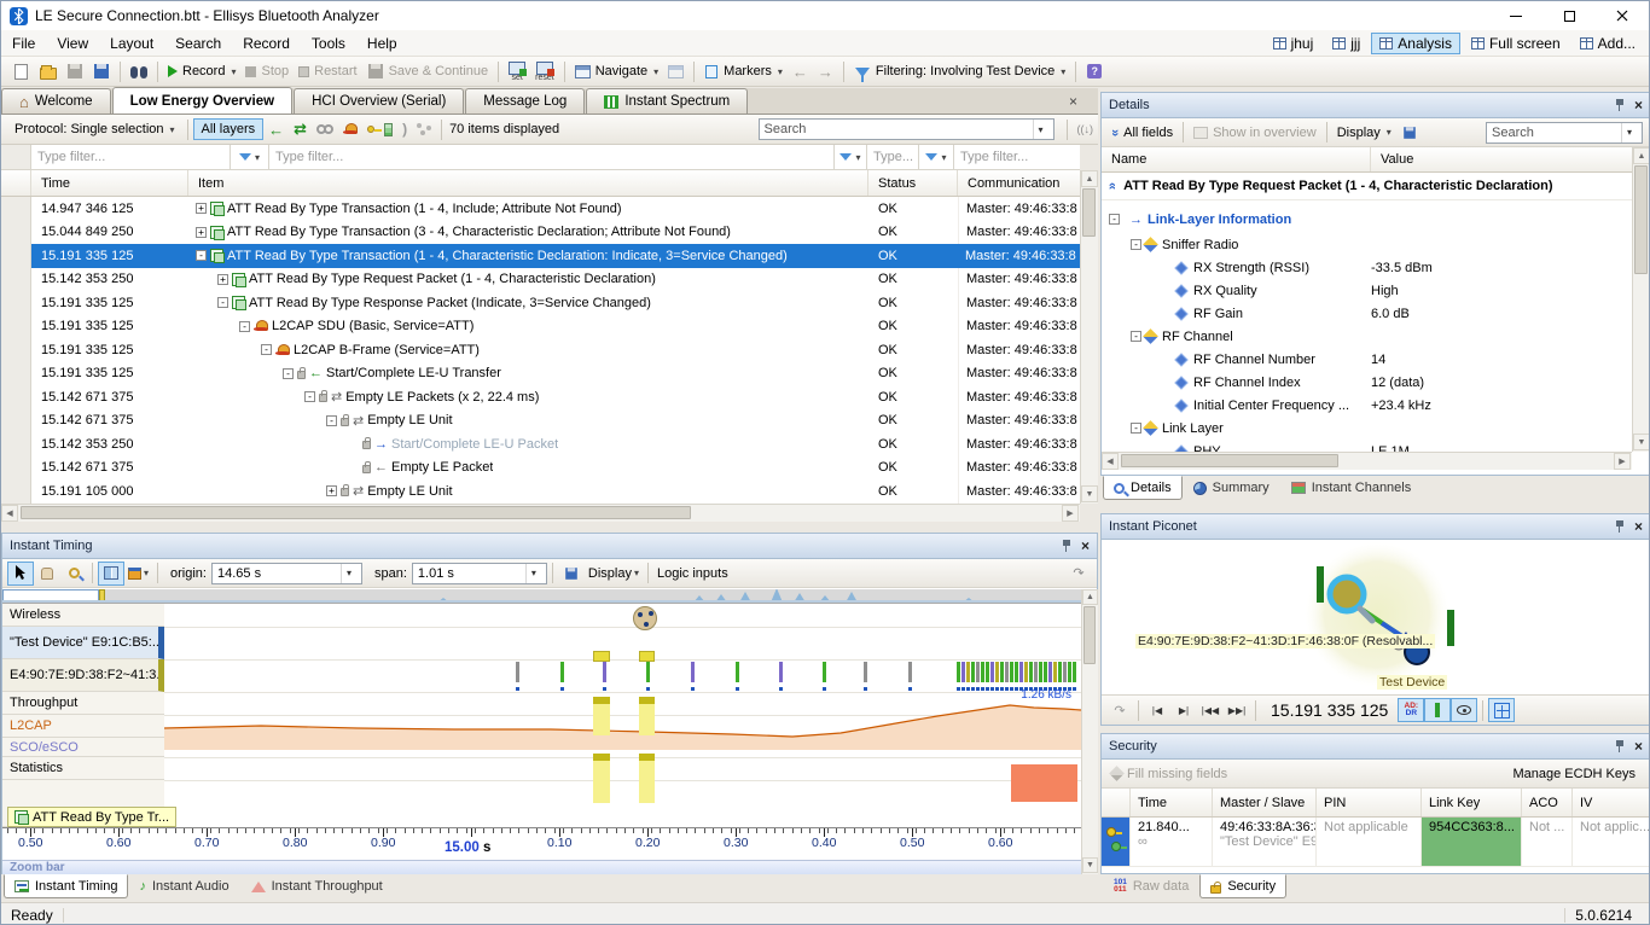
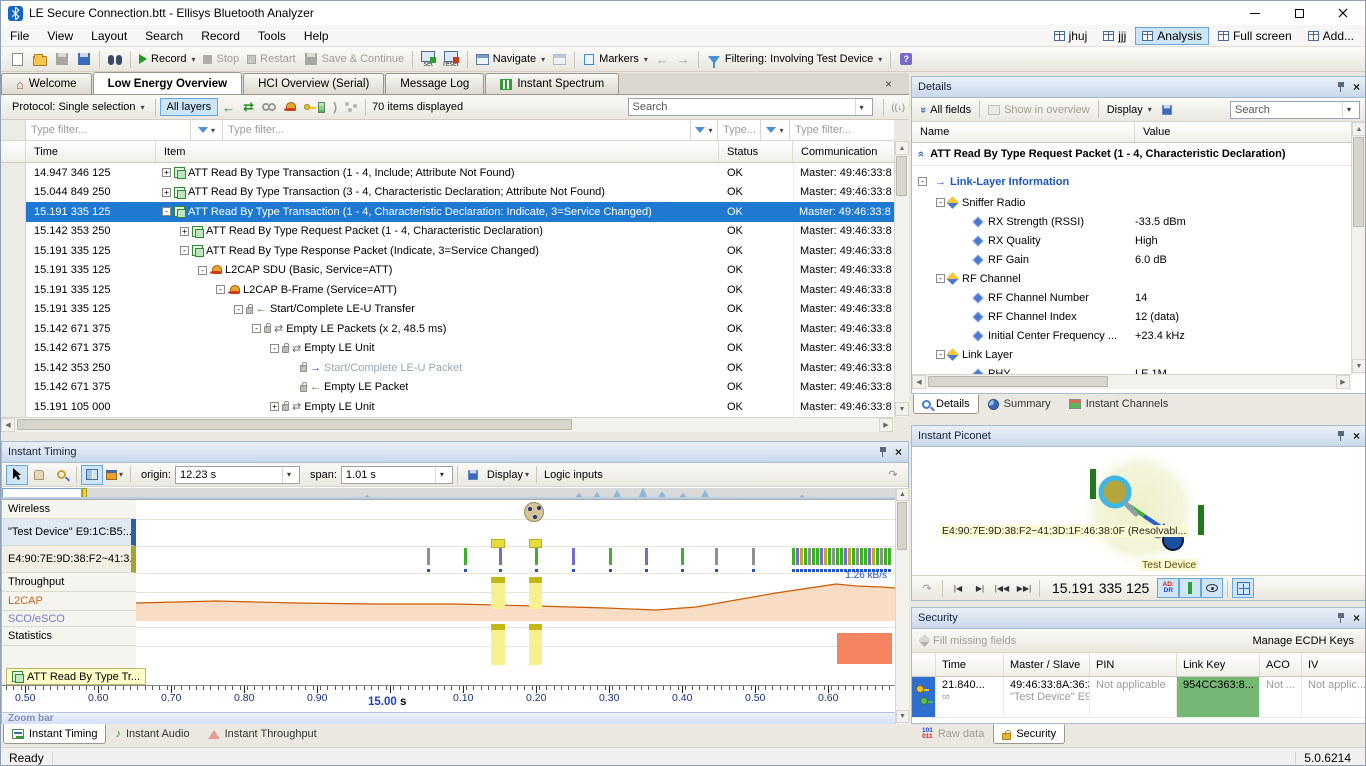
  LE Secure Connection.btt - Ellisys Bluetooth Analyzer
  File
  View
  Layout
  Search
  Record
  Tools
  Help
  jhuj
  jjj
  Analysis
  Full screen
  Add...
  Record
  ▾
  Stop
  Restart
  Save & Continue
  Navigate
  ▾
  Markers
  ▾
  ←
  →
  Filtering: Involving Test Device
  ▾
  ?
  ⌂
  Welcome
  Low Energy Overview
  HCI Overview (Serial)
  Message Log
  Instant Spectrum
  ×
  Protocol: Single selection
  ▾
  All layers
  ←
  ⇄
  )
  70 items displayed
  Search
  ▾
  ((↓)
  Type filter...
  ▾
  Type filter...
  ▾
  Type...
  ▾
  Type filter...
  Time
  Item
  Status
  Communication
  14.947 346 125
  +
  ATT Read By Type Transaction (1 - 4, Include; Attribute Not Found)
  OK
  Master: 49:46:33:8
  15.044 849 250
  +
  ATT Read By Type Transaction (3 - 4, Characteristic Declaration; Attribute Not Found)
  OK
  Master: 49:46:33:8
  15.191 335 125
  -
  ATT Read By Type Transaction (1 - 4, Characteristic Declaration: Indicate, 3=Service Changed)
  OK
  Master: 49:46:33:8
  15.142 353 250
  +
  ATT Read By Type Request Packet (1 - 4, Characteristic Declaration)
  OK
  Master: 49:46:33:8
  15.191 335 125
  -
  ATT Read By Type Response Packet (Indicate, 3=Service Changed)
  OK
  Master: 49:46:33:8
  15.191 335 125
  -
  L2CAP SDU (Basic, Service=ATT)
  OK
  Master: 49:46:33:8
  15.191 335 125
  -
  L2CAP B-Frame (Service=ATT)
  OK
  Master: 49:46:33:8
  15.191 335 125
  -
  ←
  Start/Complete LE-U Transfer
  OK
  Master: 49:46:33:8
  15.142 671 375
  -
  ⇄
- Empty LE Packets (x 2, 22.4 ms)
+ Empty LE Packets (x 2, 48.5 ms)
  OK
  Master: 49:46:33:8
  15.142 671 375
  -
  ⇄
  Empty LE Unit
  OK
  Master: 49:46:33:8
  15.142 353 250
  →
  Start/Complete LE-U Packet
  OK
  Master: 49:46:33:8
  15.142 671 375
  ←
  Empty LE Packet
  OK
  Master: 49:46:33:8
  15.191 105 000
  +
  ⇄
  Empty LE Unit
  OK
  Master: 49:46:33:8
  Instant Timing
  ×
  ▾
  origin:
- 14.65 s
+ 12.23 s
  ▾
  span:
  1.01 s
  ▾
  Display
  ▾
  Logic inputs
  ↷
  Wireless
  "Test Device" E9:1C:B5:..
  E4:90:7E:9D:38:F2~41:3.
  Throughput
  L2CAP
  SCO/eSCO
  Statistics
  1.26 kB/s
  ATT Read By Type Tr...
  0.50
  0.60
  0.70
  0.80
  0.90
  15.00 s
  0.10
  0.20
  0.30
  0.40
  0.50
  0.60
  Zoom bar
  Instant Timing
  ♪
  Instant Audio
  Instant Throughput
  Details
  ×
  All fields
  Show in overview
  Display
  ▾
  Search
  ▾
  Name
  Value
  ATT Read By Type Request Packet (1 - 4, Characteristic Declaration)
  -
  →
  Link-Layer Information
  -
  Sniffer Radio
  RX Strength (RSSI)
  -33.5 dBm
  RX Quality
  High
  RF Gain
  6.0 dB
  -
  RF Channel
  RF Channel Number
  14
  RF Channel Index
  12 (data)
  Initial Center Frequency ...
  +23.4 kHz
  -
  Link Layer
  Details
  Summary
  Instant Channels
  Instant Piconet
  ×
  E4:90:7E:9D:38:F2~41:3D:1F:46:38:0F (Resolvabl...
  Test Device
  ↷
  |◀
  ▶|
  |◀◀
  ▶▶|
  15.191 335 125
  Security
  ×
  Fill missing fields
  Manage ECDH Keys
  Time
  Master / Slave
  PIN
  Link Key
  ACO
  IV
  21.840...
  ∞
  49:46:33:8A:36:
  "Test Device" E9
  Not applicable
  954CC363:8...
  Not ...
  Not applic...
  Raw data
  Security
  Ready
  5.0.6214
